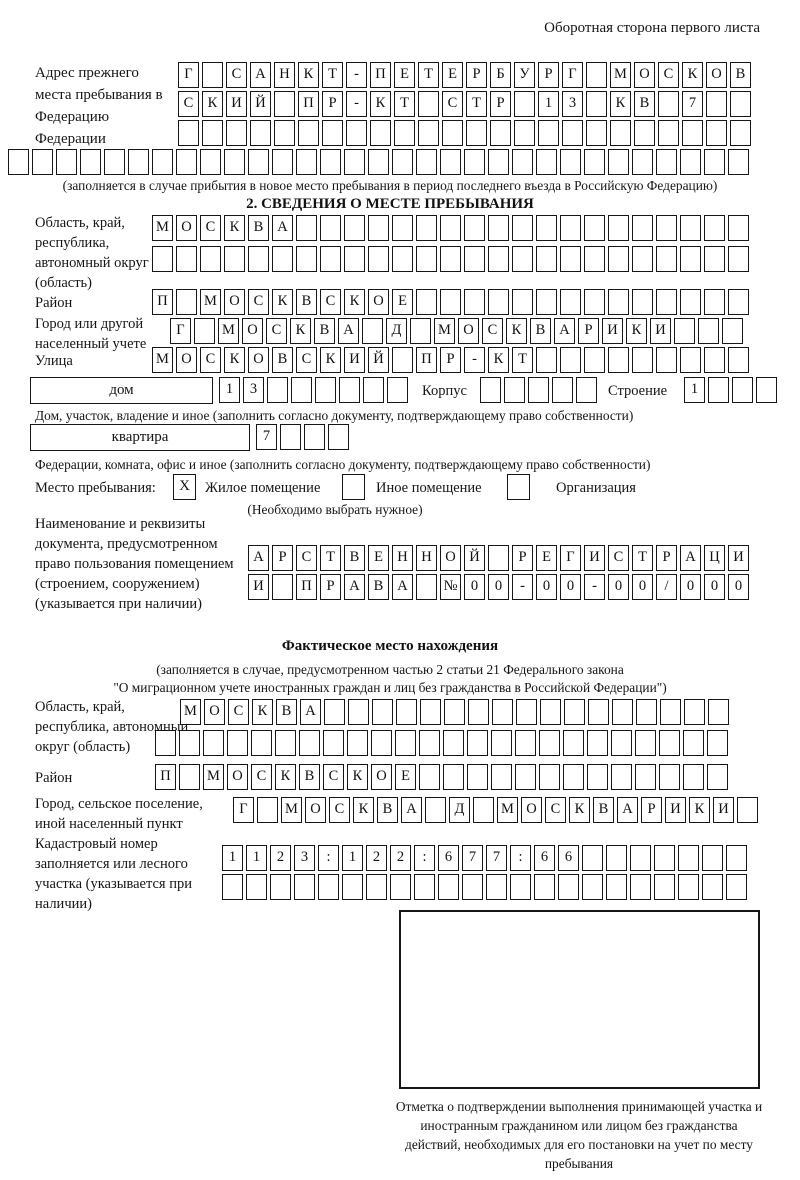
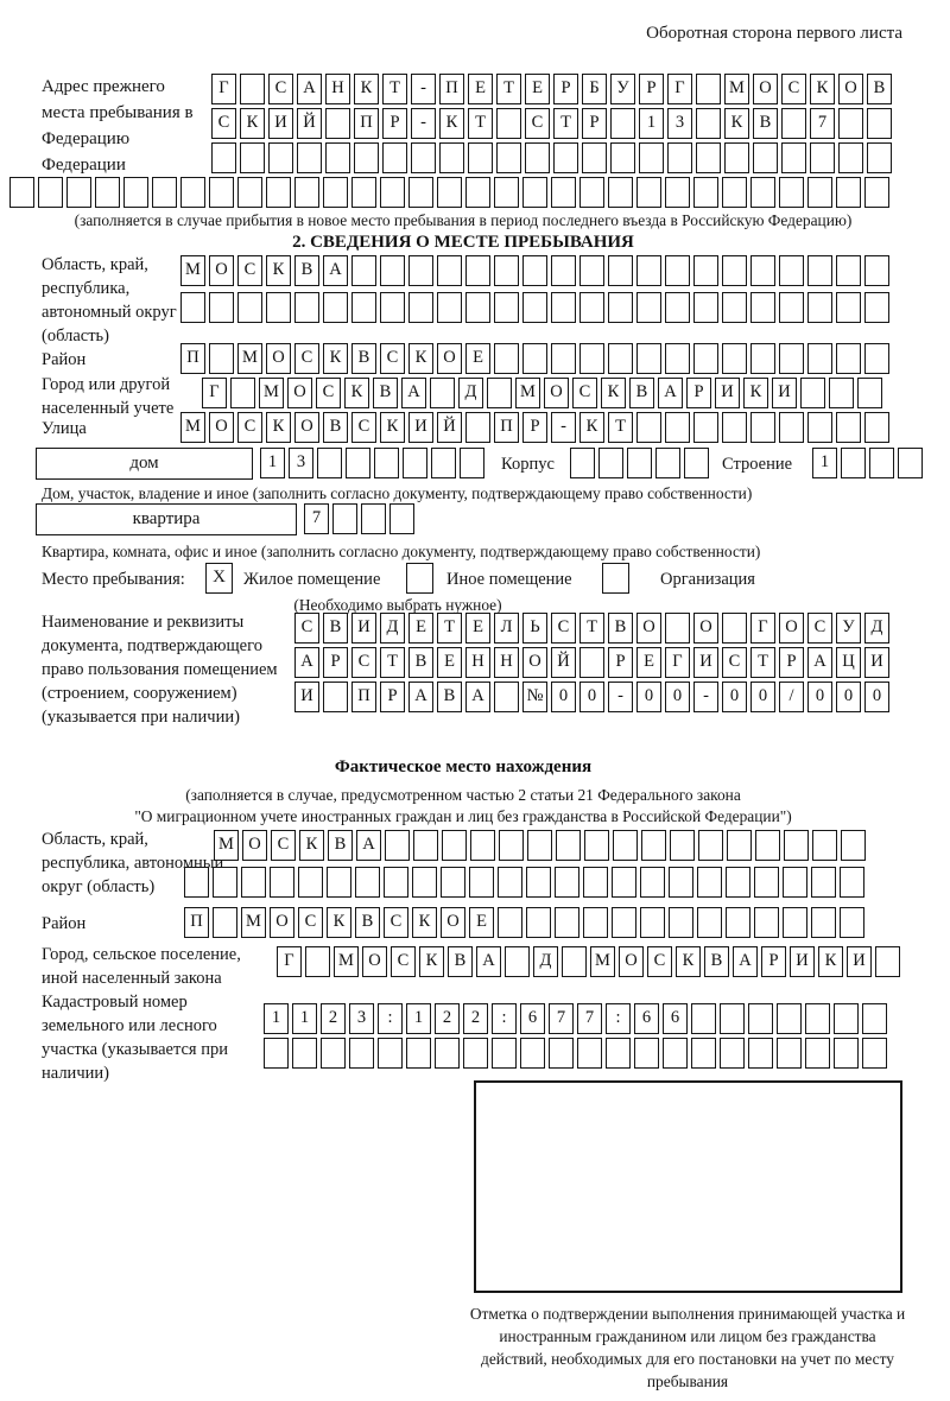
  Оборотная сторона первого листа
  Адрес прежнего места пребывания в Федерацию Федерации
  Г С А Н К Т - П Е Т Е Р Б У Р Г М О С К О В
  С К И Й П Р - К Т С Т Р 1 3 К В 7
  (заполняется в случае прибытия в новое место пребывания в период последнего въезда в Российскую Федерацию)
  2. СВЕДЕНИЯ О МЕСТЕ ПРЕБЫВАНИЯ
  Область, край, республика, автономный округ (область)
  М О С К В А
  Район
  П М О С К В С К О Е
  Город или другой населенный учете
  Г М О С К В А Д М О С К В А Р И К И
  Улица
  М О С К О В С К И Й П Р - К Т
  дом
  1 3
  Корпус
  Строение
  1
  Дом, участок, владение и иное (заполнить согласно документу, подтверждающему право собственности)
  квартира
  7
- Федерации, комната, офис и иное (заполнить согласно документу, подтверждающему право собственности)
+ Квартира, комната, офис и иное (заполнить согласно документу, подтверждающему право собственности)
  Место пребывания:
  X
  Жилое помещение
  Иное помещение
  Организация
  (Необходимо выбрать нужное)
- Наименование и реквизиты документа, предусмотренном право пользования помещением (строением, сооружением) (указывается при наличии)
+ Наименование и реквизиты документа, подтверждающего право пользования помещением (строением, сооружением) (указывается при наличии)
+ С В И Д Е Т Е Л Ь С Т В О О Г О С У Д
  А Р С Т В Е Н Н О Й Р Е Г И С Т Р А Ц И
  И П Р А В А № 0 0 - 0 0 - 0 0 / 0 0 0
  Фактическое место нахождения
  (заполняется в случае, предусмотренном частью 2 статьи 21 Федерального закона
  "О миграционном учете иностранных граждан и лиц без гражданства в Российской Федерации")
  Область, край, республика, автономный округ (область)
  М О С К В А
  Район
  П М О С К В С К О Е
- Город, сельское поселение, иной населенный пункт
+ Город, сельское поселение, иной населенный закона
  Г М О С К В А Д М О С К В А Р И К И
- Кадастровый номер заполняется или лесного участка (указывается при наличии)
+ Кадастровый номер земельного или лесного участка (указывается при наличии)
  1 1 2 3 : 1 2 2 : 6 7 7 : 6 6
  Отметка о подтверждении выполнения принимающей участка и иностранным гражданином или лицом без гражданства действий, необходимых для его постановки на учет по месту пребывания
